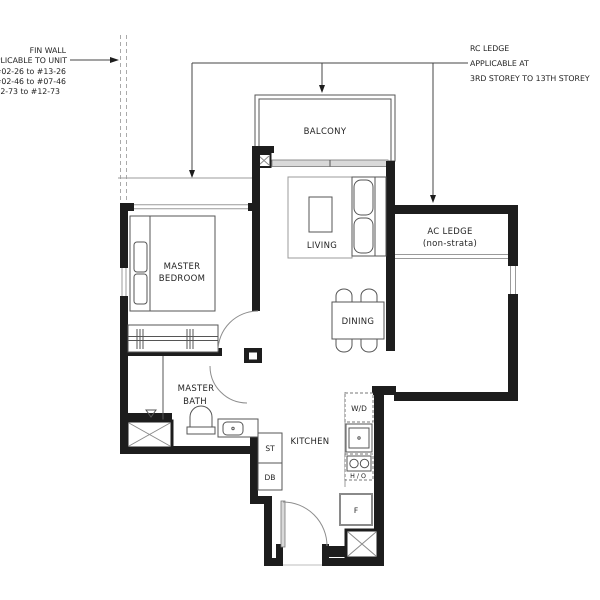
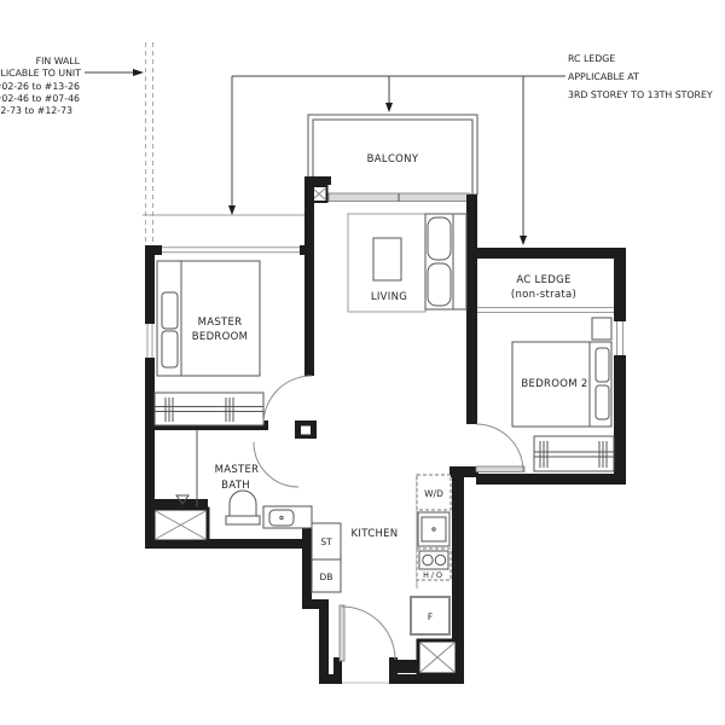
  FIN WALL
  LICABLE TO UNIT
  02-26 to #13-26
  02-46 to #07-46
  2-73 to #12-73
  RC LEDGE
  APPLICABLE AT
  3RD STOREY TO 13TH STOREY
  BALCONY
  LIVING
  MASTER
  BEDROOM
  MASTER
  BATH
- DINING
  AC LEDGE
  (non-strata)
+ BEDROOM 2
  KITCHEN
  W/D
  F
  ST
  DB
